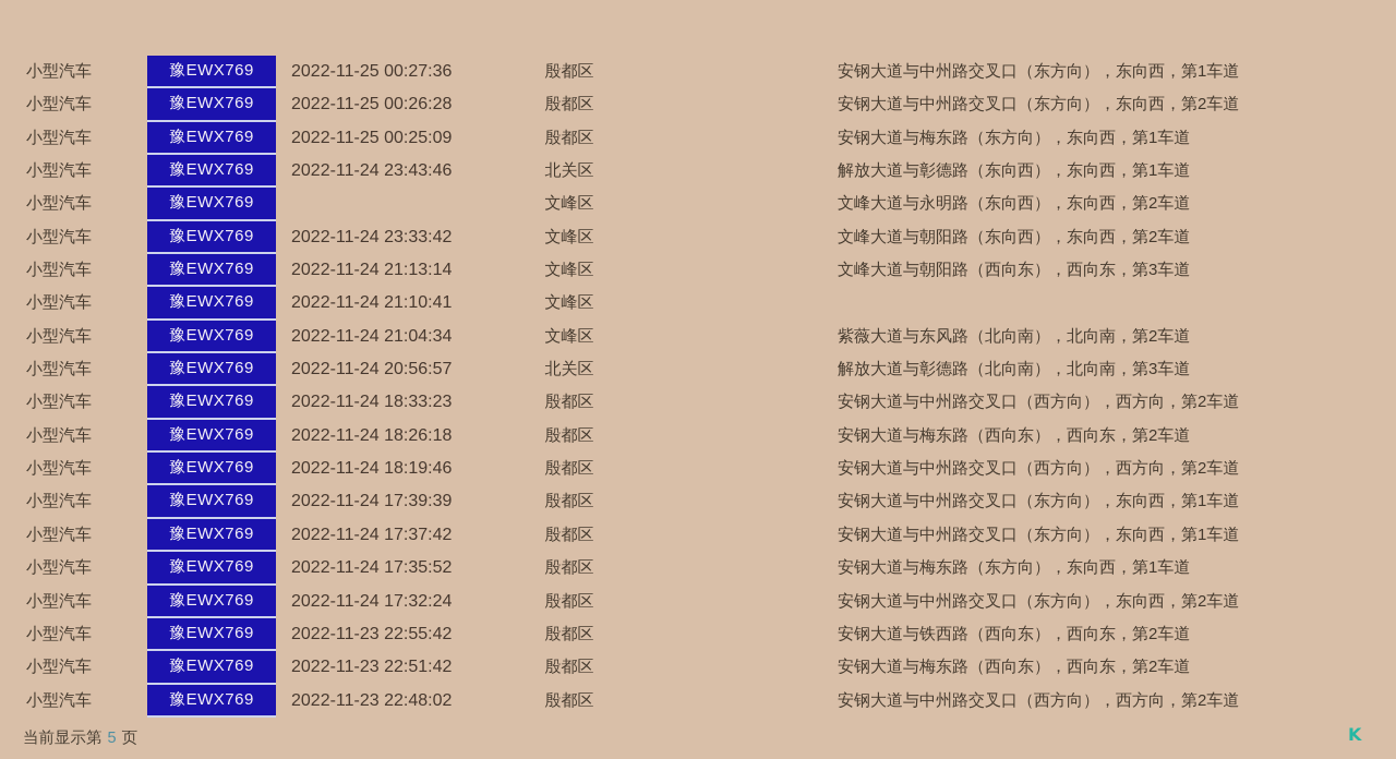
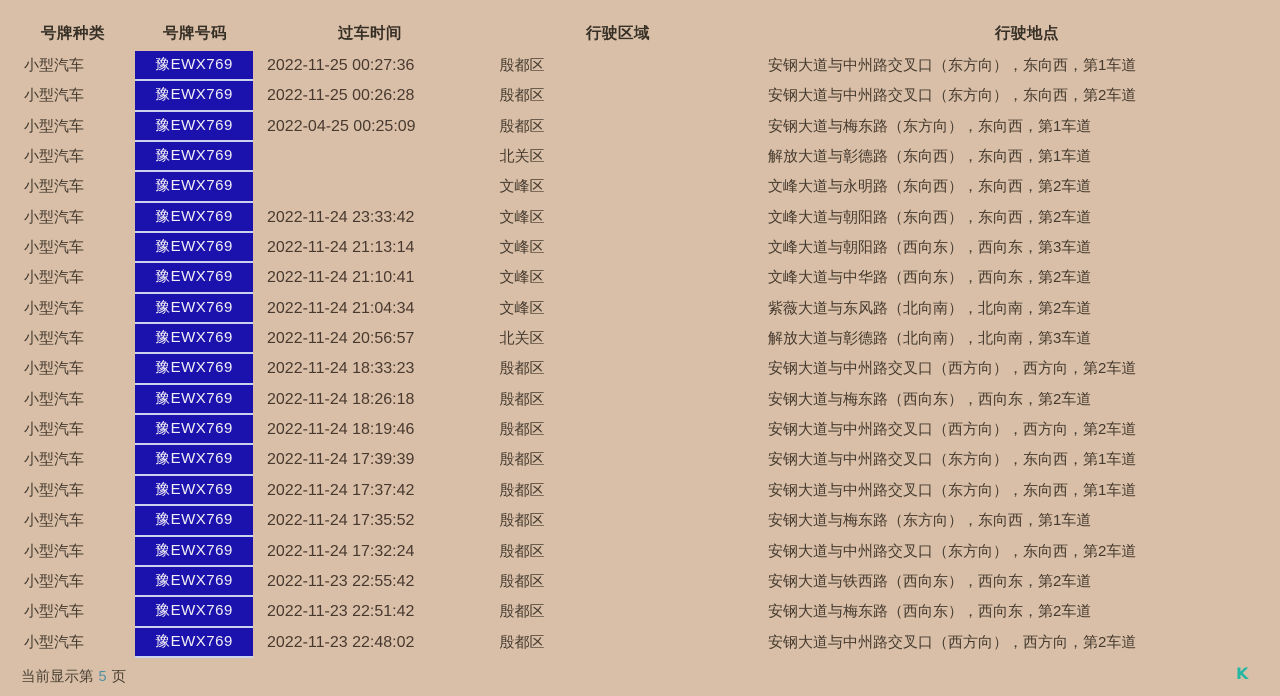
+ 号牌种类
+ 号牌号码
+ 过车时间
+ 行驶区域
+ 行驶地点
  小型汽车
  豫EWX769
  2022-11-25 00:27:36
  殷都区
  安钢大道与中州路交叉口（东方向），东向西，第1车道
  小型汽车
  豫EWX769
  2022-11-25 00:26:28
  殷都区
  安钢大道与中州路交叉口（东方向），东向西，第2车道
  小型汽车
  豫EWX769
- 2022-11-25 00:25:09
+ 2022-04-25 00:25:09
  殷都区
  安钢大道与梅东路（东方向），东向西，第1车道
  小型汽车
  豫EWX769
- 2022-11-24 23:43:46
  北关区
  解放大道与彰德路（东向西），东向西，第1车道
  小型汽车
  豫EWX769
  文峰区
  文峰大道与永明路（东向西），东向西，第2车道
  小型汽车
  豫EWX769
  2022-11-24 23:33:42
  文峰区
  文峰大道与朝阳路（东向西），东向西，第2车道
  小型汽车
  豫EWX769
  2022-11-24 21:13:14
  文峰区
  文峰大道与朝阳路（西向东），西向东，第3车道
  小型汽车
  豫EWX769
  2022-11-24 21:10:41
  文峰区
+ 文峰大道与中华路（西向东），西向东，第2车道
  小型汽车
  豫EWX769
  2022-11-24 21:04:34
  文峰区
  紫薇大道与东风路（北向南），北向南，第2车道
  小型汽车
  豫EWX769
  2022-11-24 20:56:57
  北关区
  解放大道与彰德路（北向南），北向南，第3车道
  小型汽车
  豫EWX769
  2022-11-24 18:33:23
  殷都区
  安钢大道与中州路交叉口（西方向），西方向，第2车道
  小型汽车
  豫EWX769
  2022-11-24 18:26:18
  殷都区
  安钢大道与梅东路（西向东），西向东，第2车道
  小型汽车
  豫EWX769
  2022-11-24 18:19:46
  殷都区
  安钢大道与中州路交叉口（西方向），西方向，第2车道
  小型汽车
  豫EWX769
  2022-11-24 17:39:39
  殷都区
  安钢大道与中州路交叉口（东方向），东向西，第1车道
  小型汽车
  豫EWX769
  2022-11-24 17:37:42
  殷都区
  安钢大道与中州路交叉口（东方向），东向西，第1车道
  小型汽车
  豫EWX769
  2022-11-24 17:35:52
  殷都区
  安钢大道与梅东路（东方向），东向西，第1车道
  小型汽车
  豫EWX769
  2022-11-24 17:32:24
  殷都区
  安钢大道与中州路交叉口（东方向），东向西，第2车道
  小型汽车
  豫EWX769
  2022-11-23 22:55:42
  殷都区
  安钢大道与铁西路（西向东），西向东，第2车道
  小型汽车
  豫EWX769
  2022-11-23 22:51:42
  殷都区
  安钢大道与梅东路（西向东），西向东，第2车道
  小型汽车
  豫EWX769
  2022-11-23 22:48:02
  殷都区
  安钢大道与中州路交叉口（西方向），西方向，第2车道
  当前显示第 5 页
  K
